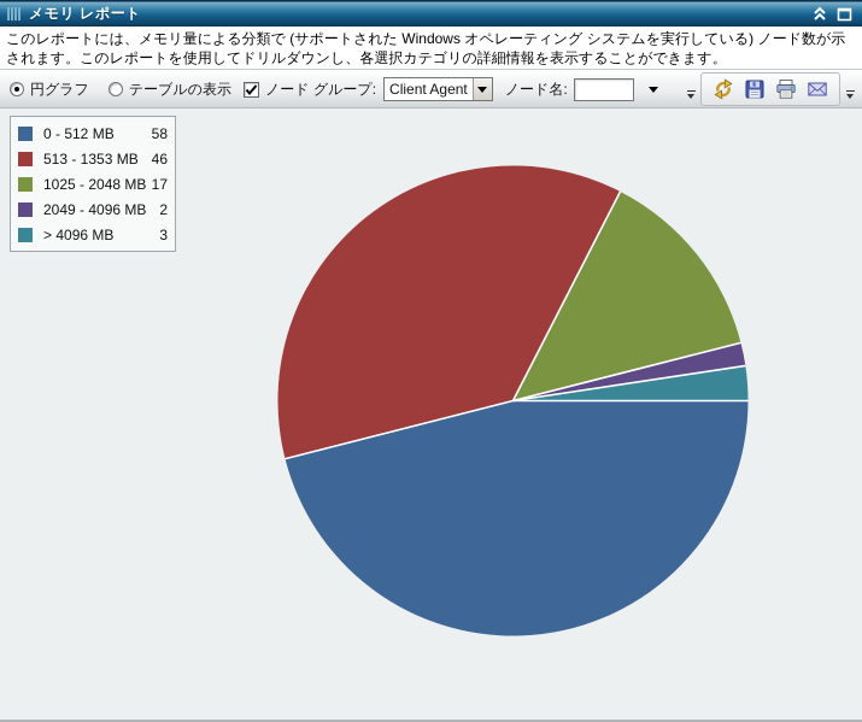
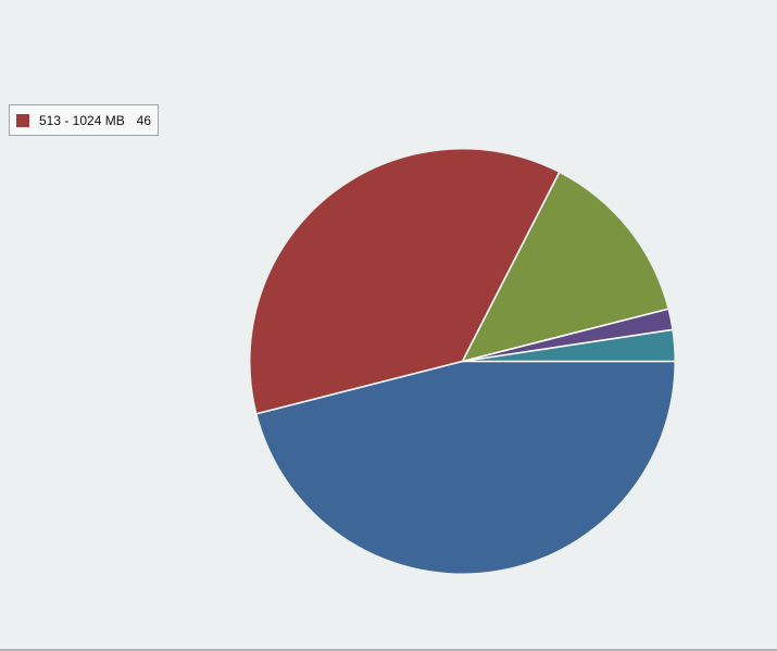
- メモリ レポート
- このレポートには、メモリ量による分類で (サポートされた Windows オペレーティング システムを実行している) ノード数が示されます。このレポートを使用してドリルダウンし、各選択カテゴリの詳細情報を表示することができます。
- 円グラフ
- テーブルの表示
- ノード グループ:
- Client Agent
- ノード名:
- 0 - 512 MB
- 58
- 513 - 1353 MB
+ 513 - 1024 MB
  46
- 1025 - 2048 MB
- 17
- 2049 - 4096 MB
- 2
- > 4096 MB
- 3
